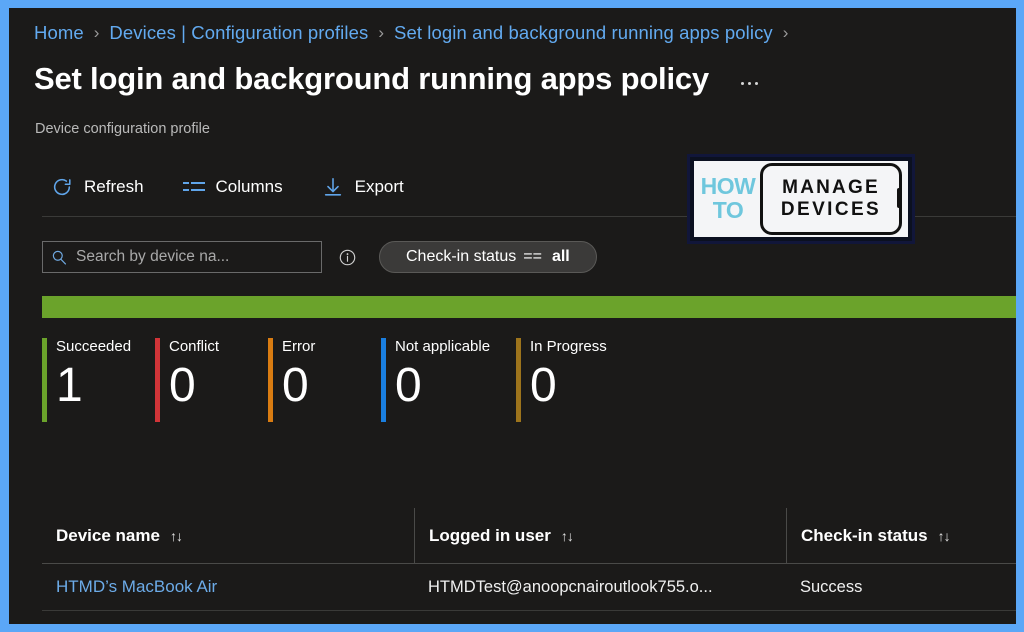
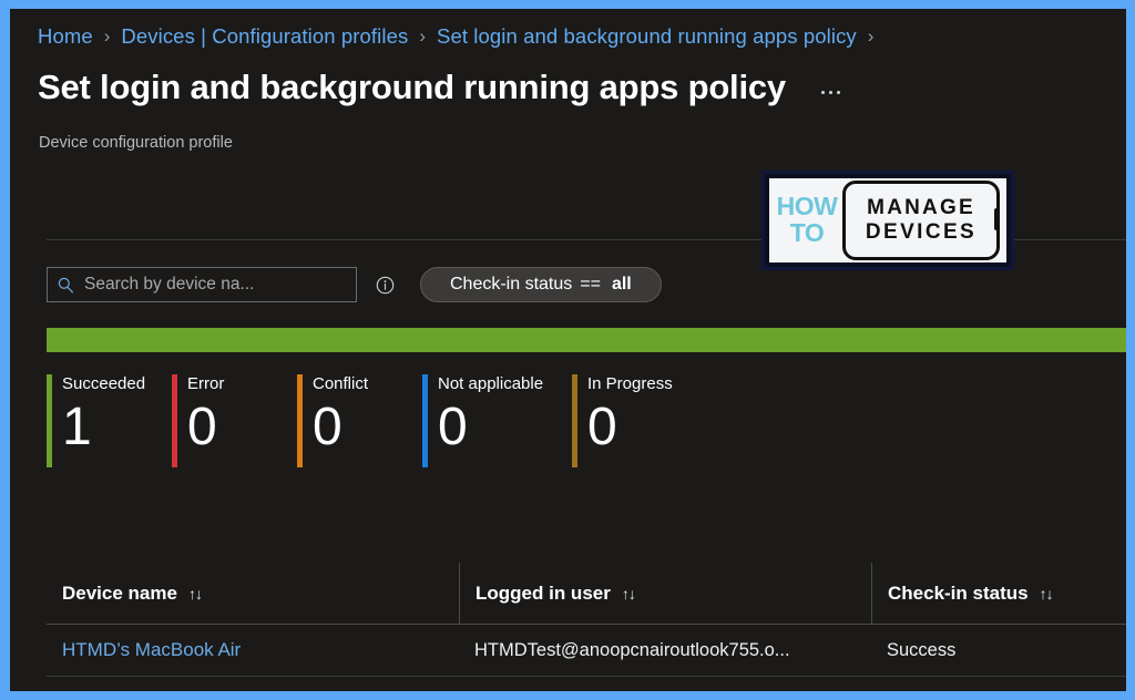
  Home
  ›
  Devices | Configuration profiles
  ›
  Set login and background running apps policy
  ›
  Set login and background running apps policy
  Device configuration profile
- Refresh
- Columns
- Export
  HOW
  TO
  MANAGE
  DEVICES
  Search by device na...
  Check-in status
  ==
  all
  Succeeded
  1
- Conflict
+ Error
  0
- Error
+ Conflict
  0
  Not applicable
  0
  In Progress
  0
  Device name
  ↑↓
  Logged in user
  ↑↓
  Check-in status
  ↑↓
  HTMD’s MacBook Air
  HTMDTest@anoopcnairoutlook755.o...
  Success
